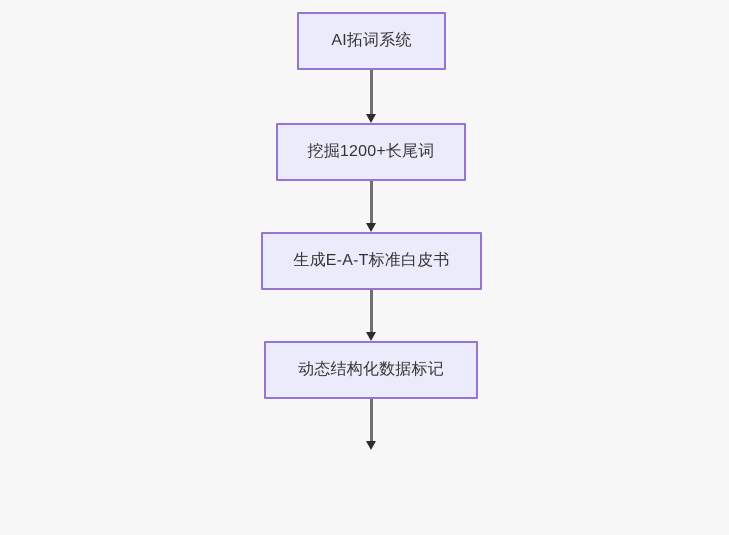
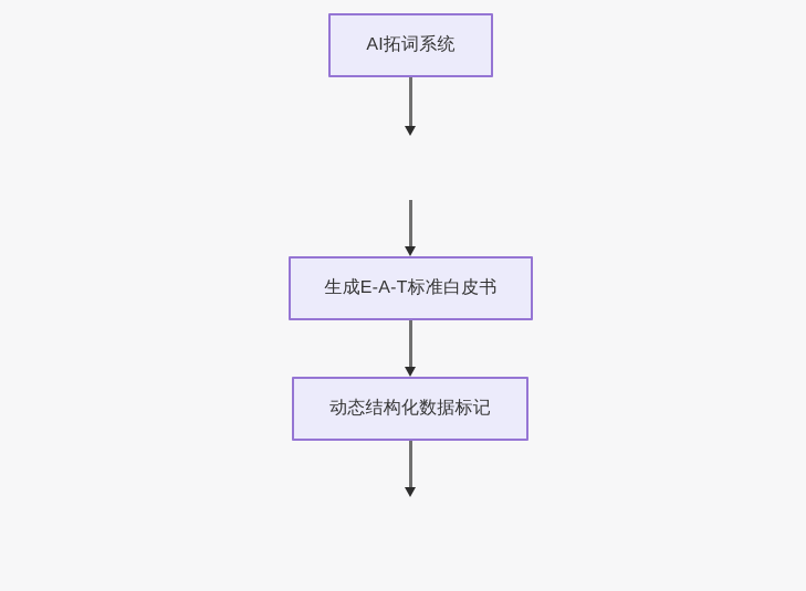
  AI拓词系统
- 挖掘1200+长尾词
  生成E-A-T标准白皮书
  动态结构化数据标记
